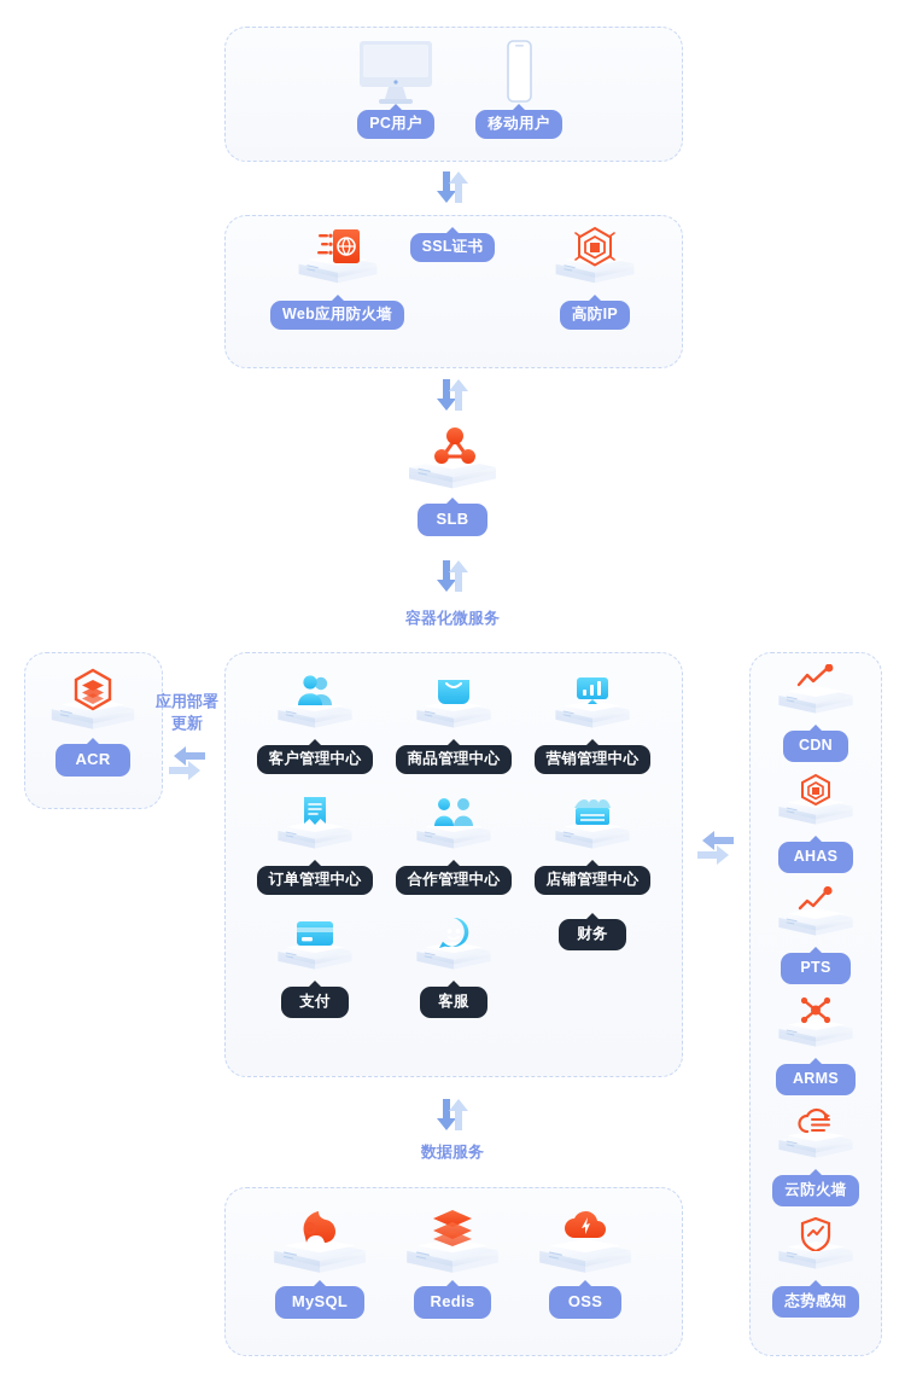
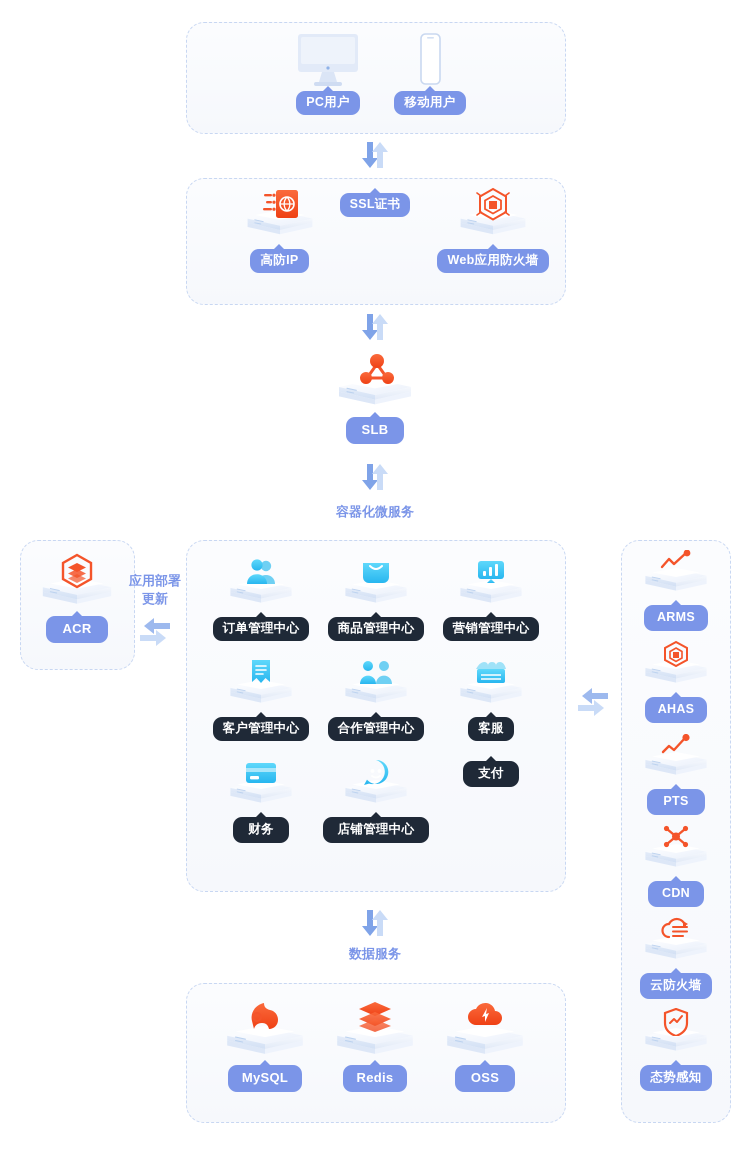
  PC用户
  移动用户
- Web应用防火墙
+ 高防IP
  SSL证书
- 高防IP
+ Web应用防火墙
  SLB
  容器化微服务
  ACR
  应用部署
  更新
- 客户管理中心
+ 订单管理中心
  商品管理中心
  营销管理中心
- 订单管理中心
+ 客户管理中心
  合作管理中心
- 店铺管理中心
+ 客服
- 支付
+ 财务
- 客服
+ 店铺管理中心
- 财务
+ 支付
  数据服务
  MySQL
  Redis
  OSS
- CDN
+ ARMS
  AHAS
  PTS
- ARMS
+ CDN
  云防火墙
  态势感知
